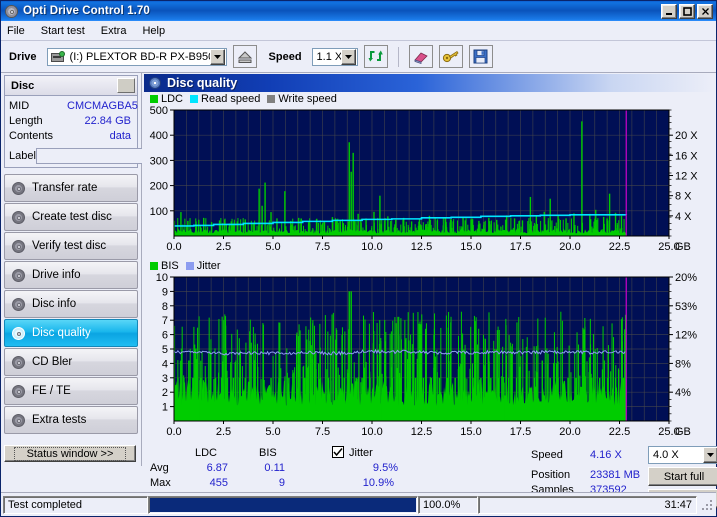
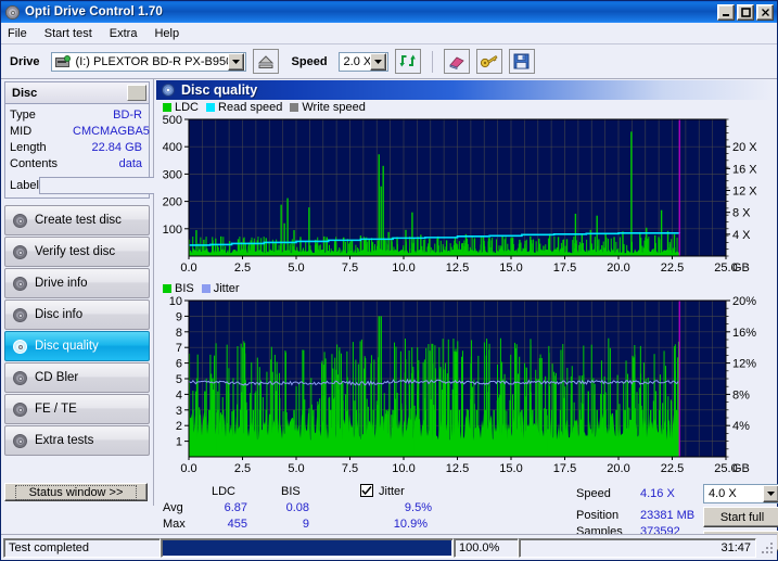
  Opti Drive Control 1.70
  File
  Start test
  Extra
  Help
  Drive
  (I:) PLEXTOR BD-R PX-B95
  Speed
- 1.1 X
+ 2.0 X
  Disc
+ Type
+ BD-R
  MID
  CMCMAGBA5
  Length
  22.84 GB
  Contents
  data
  Label
- Transfer rate
  Create test disc
  Verify test disc
  Drive info
  Disc info
  Disc quality
  CD Bler
  FE / TE
  Extra tests
  Status window >>
  Disc quality
  LDC
  Read speed
  Write speed
  100
  200
  300
  400
  500
  4 X
  8 X
  12 X
  16 X
  20 X
  0.0
  2.5
  5.0
  7.5
  10.0
  12.5
  15.0
  17.5
  20.0
  22.5
  25.0
  GB
  BIS
  Jitter
  1
  2
  3
  4
  5
  6
  7
  8
  9
  10
  4%
  8%
  12%
- 53%
+ 16%
  20%
  0.0
  2.5
  5.0
  7.5
  10.0
  12.5
  15.0
  17.5
  20.0
  22.5
  25.0
  GB
  LDC
  BIS
  Jitter
  Avg
  6.87
- 0.11
+ 0.08
  9.5%
  Max
  455
  9
  10.9%
  Speed
  4.16 X
  Position
  23381 MB
  Samples
  373592
  4.0 X
  Start full
  Test completed
  100.0%
  31:47
